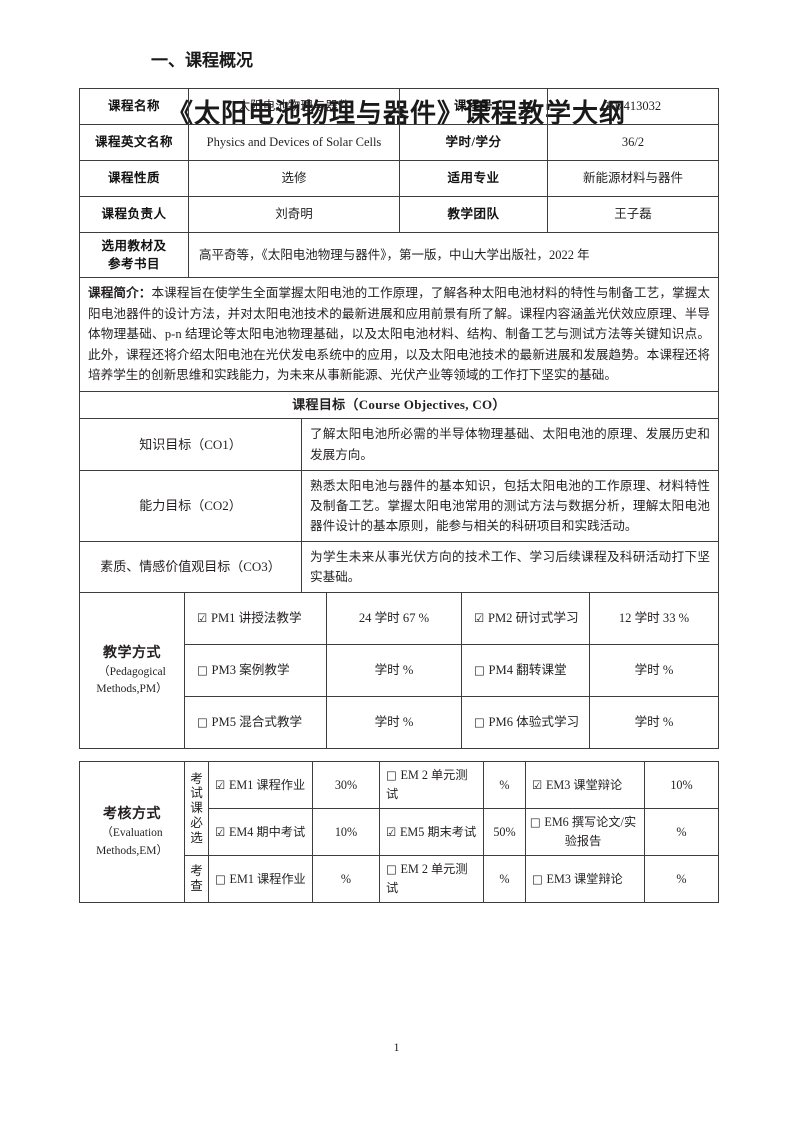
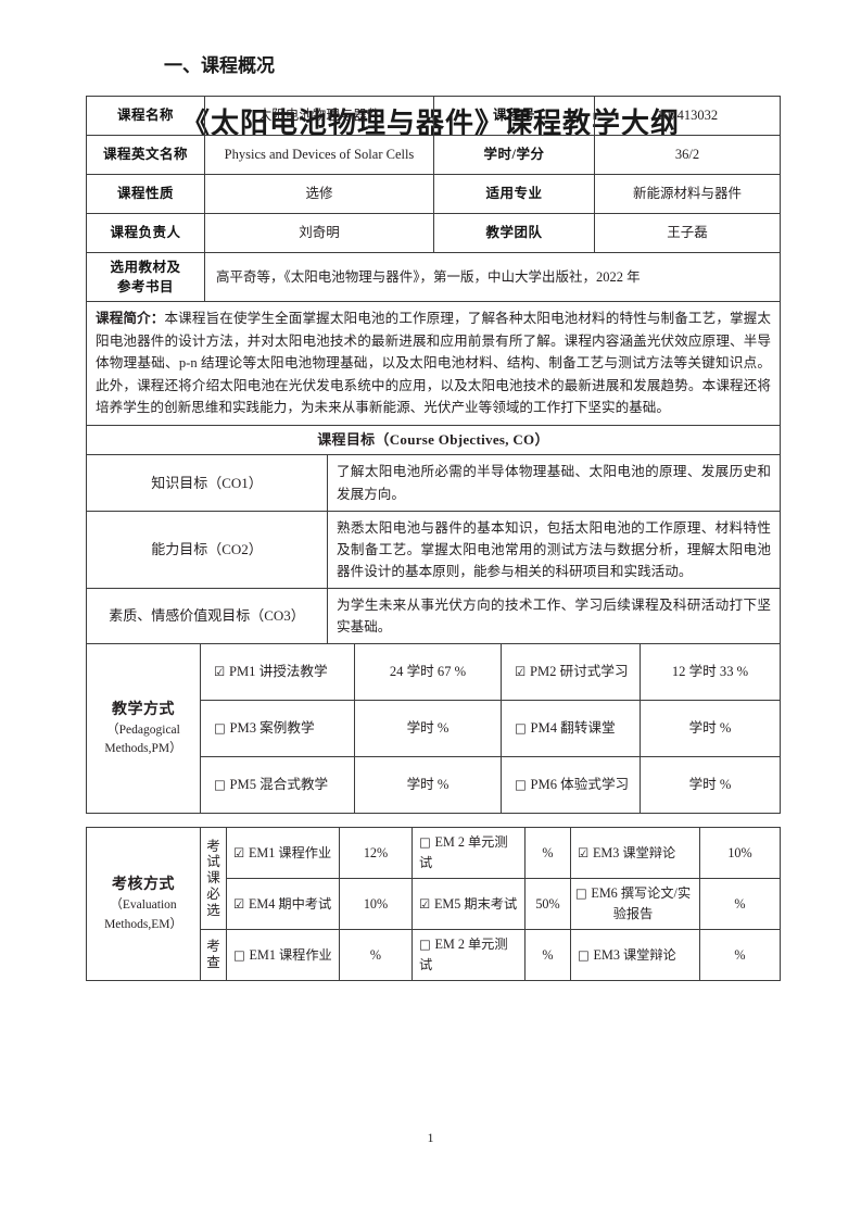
  《太阳电池物理与器件》课程教学大纲
  一、课程概况
  课程名称	太阳电池物理与器件	课程号	107413032
  课程英文名称	Physics and Devices of Solar Cells	学时/学分	36/2
  课程性质	选修	适用专业	新能源材料与器件
  课程负责人	刘奇明	教学团队	王子磊
  选用教材及 参考书目	高平奇等，《太阳电池物理与器件》，第一版，中山大学出版社，2022 年
  课程简介：本课程旨在使学生全面掌握太阳电池的工作原理，了解各种太阳电池材料的特性与制备工艺，掌握太阳电池器件的设计方法，并对太阳电池技术的最新进展和应用前景有所了解。课程内容涵盖光伏效应原理、半导体物理基础、p-n 结理论等太阳电池物理基础，以及太阳电池材料、结构、制备工艺与测试方法等关键知识点。此外，课程还将介绍太阳电池在光伏发电系统中的应用，以及太阳电池技术的最新进展和发展趋势。本课程还将培养学生的创新思维和实践能力，为未来从事新能源、光伏产业等领域的工作打下坚实的基础。
  课程目标（Course Objectives, CO）
  知识目标（CO1）	了解太阳电池所必需的半导体物理基础、太阳电池的原理、发展历史和发展方向。
  能力目标（CO2）	熟悉太阳电池与器件的基本知识，包括太阳电池的工作原理、材料特性及制备工艺。掌握太阳电池常用的测试方法与数据分析，理解太阳电池器件设计的基本原则，能参与相关的科研项目和实践活动。
  素质、情感价值观目标（CO3）	为学生未来从事光伏方向的技术工作、学习后续课程及科研活动打下坚实基础。
  教学方式 （Pedagogical Methods,PM）	☑ PM1 讲授法教学	24 学时 67 %	☑ PM2 研讨式学习	12 学时 33 %
  □ PM3 案例教学	学时 %	□ PM4 翻转课堂	学时 %
  □ PM5 混合式教学	学时 %	□ PM6 体验式学习	学时 %
- 考核方式 （Evaluation Methods,EM）	考试课必选	☑ EM1 课程作业	30%	□ EM 2 单元测试	%	☑ EM3 课堂辩论	10%
+ 考核方式 （Evaluation Methods,EM）	考试课必选	☑ EM1 课程作业	12%	□ EM 2 单元测试	%	☑ EM3 课堂辩论	10%
  ☑ EM4 期中考试	10%	☑ EM5 期末考试	50%	□ EM6 撰写论文/实验报告	%
  考查	□ EM1 课程作业	%	□ EM 2 单元测试	%	□ EM3 课堂辩论	%
  1
